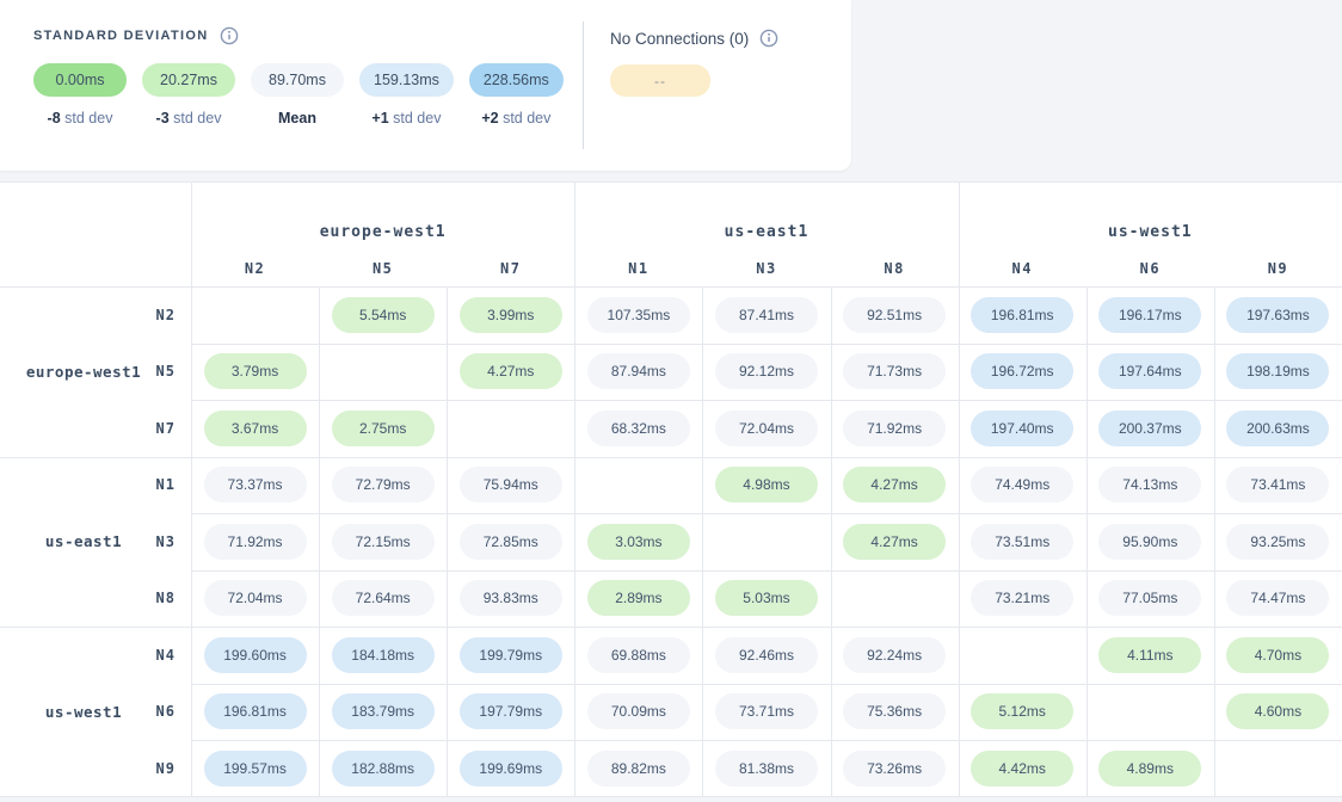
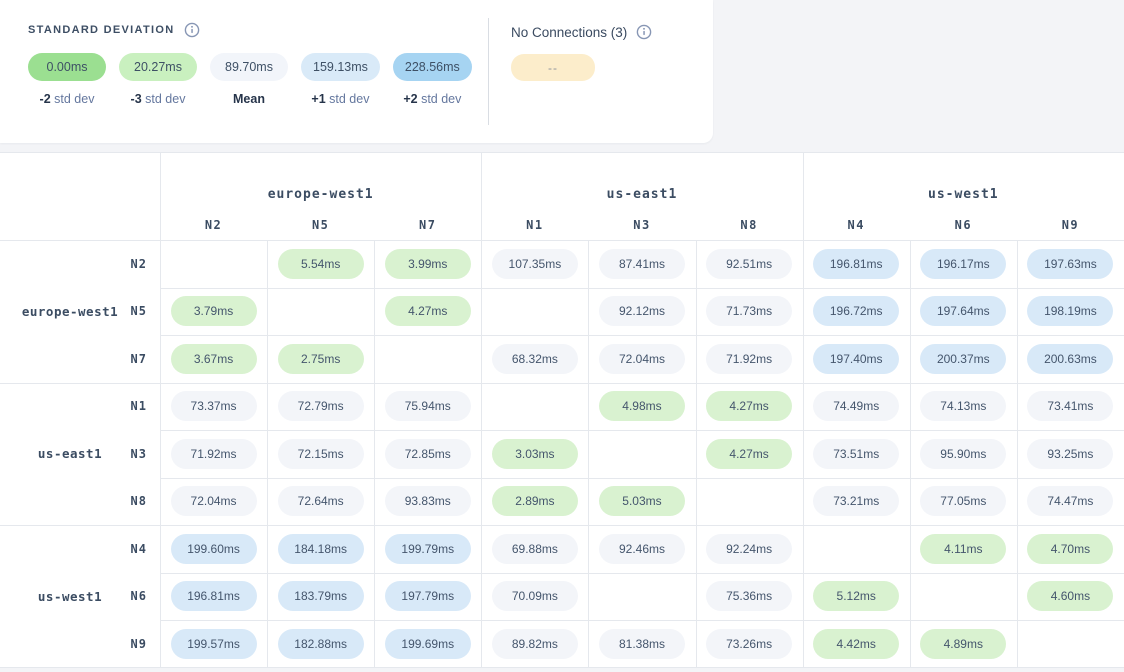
  STANDARD DEVIATION
  0.00ms
- -8 std dev
+ -2 std dev
  20.27ms
  -3 std dev
  89.70ms
  Mean
  159.13ms
  +1 std dev
  228.56ms
  +2 std dev
- No Connections (0)
+ No Connections (3)
  --
  europe-west1
  N2
  N5
  N7
  us-east1
  N1
  N3
  N8
  us-west1
  N4
  N6
  N9
  europe-west1
  N2
  5.54ms
  3.99ms
  107.35ms
  87.41ms
  92.51ms
  196.81ms
  196.17ms
  197.63ms
  N5
  3.79ms
  4.27ms
- 87.94ms
  92.12ms
  71.73ms
  196.72ms
  197.64ms
  198.19ms
  N7
  3.67ms
  2.75ms
  68.32ms
  72.04ms
  71.92ms
  197.40ms
  200.37ms
  200.63ms
  us-east1
  N1
  73.37ms
  72.79ms
  75.94ms
  4.98ms
  4.27ms
  74.49ms
  74.13ms
  73.41ms
  N3
  71.92ms
  72.15ms
  72.85ms
  3.03ms
  4.27ms
  73.51ms
  95.90ms
  93.25ms
  N8
  72.04ms
  72.64ms
  93.83ms
  2.89ms
  5.03ms
  73.21ms
  77.05ms
  74.47ms
  us-west1
  N4
  199.60ms
  184.18ms
  199.79ms
  69.88ms
  92.46ms
  92.24ms
  4.11ms
  4.70ms
  N6
  196.81ms
  183.79ms
  197.79ms
  70.09ms
- 73.71ms
  75.36ms
  5.12ms
  4.60ms
  N9
  199.57ms
  182.88ms
  199.69ms
  89.82ms
  81.38ms
  73.26ms
  4.42ms
  4.89ms
